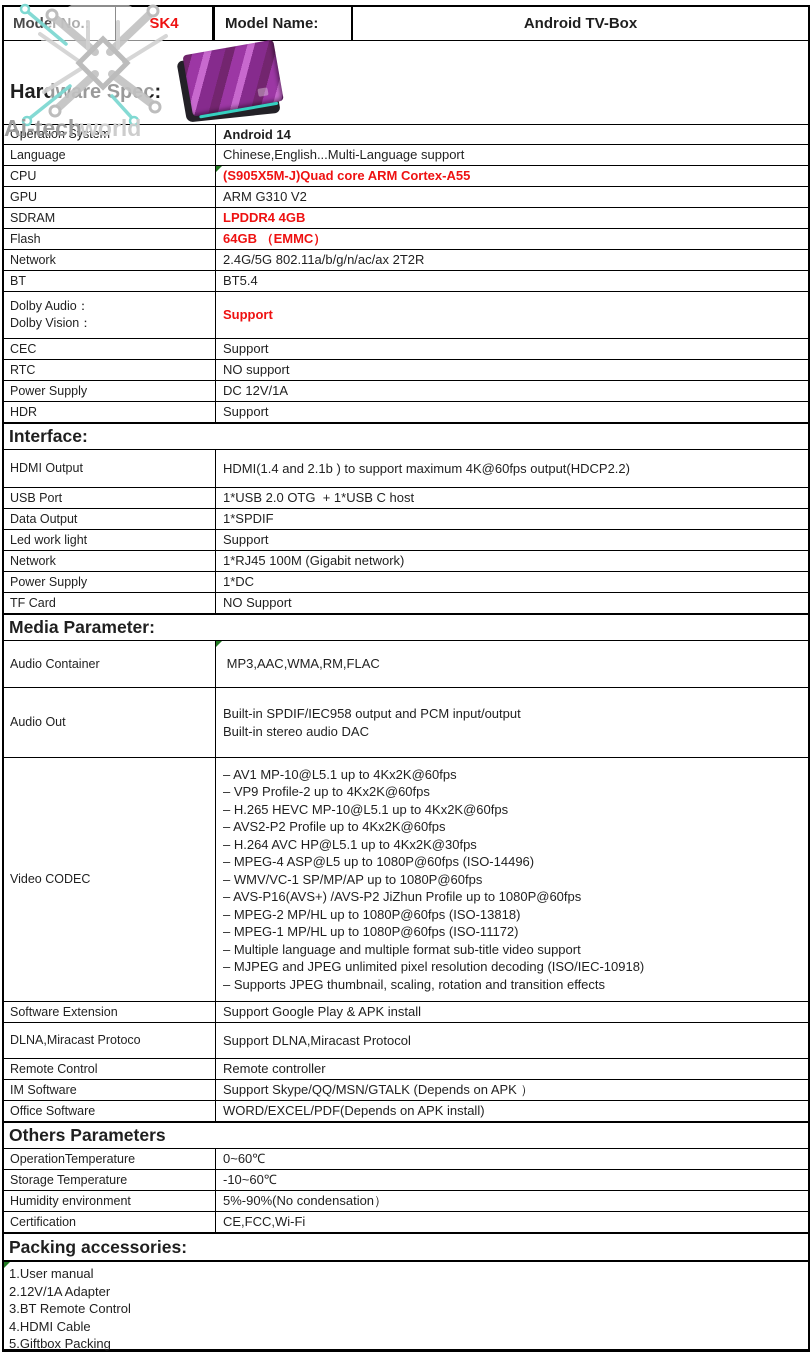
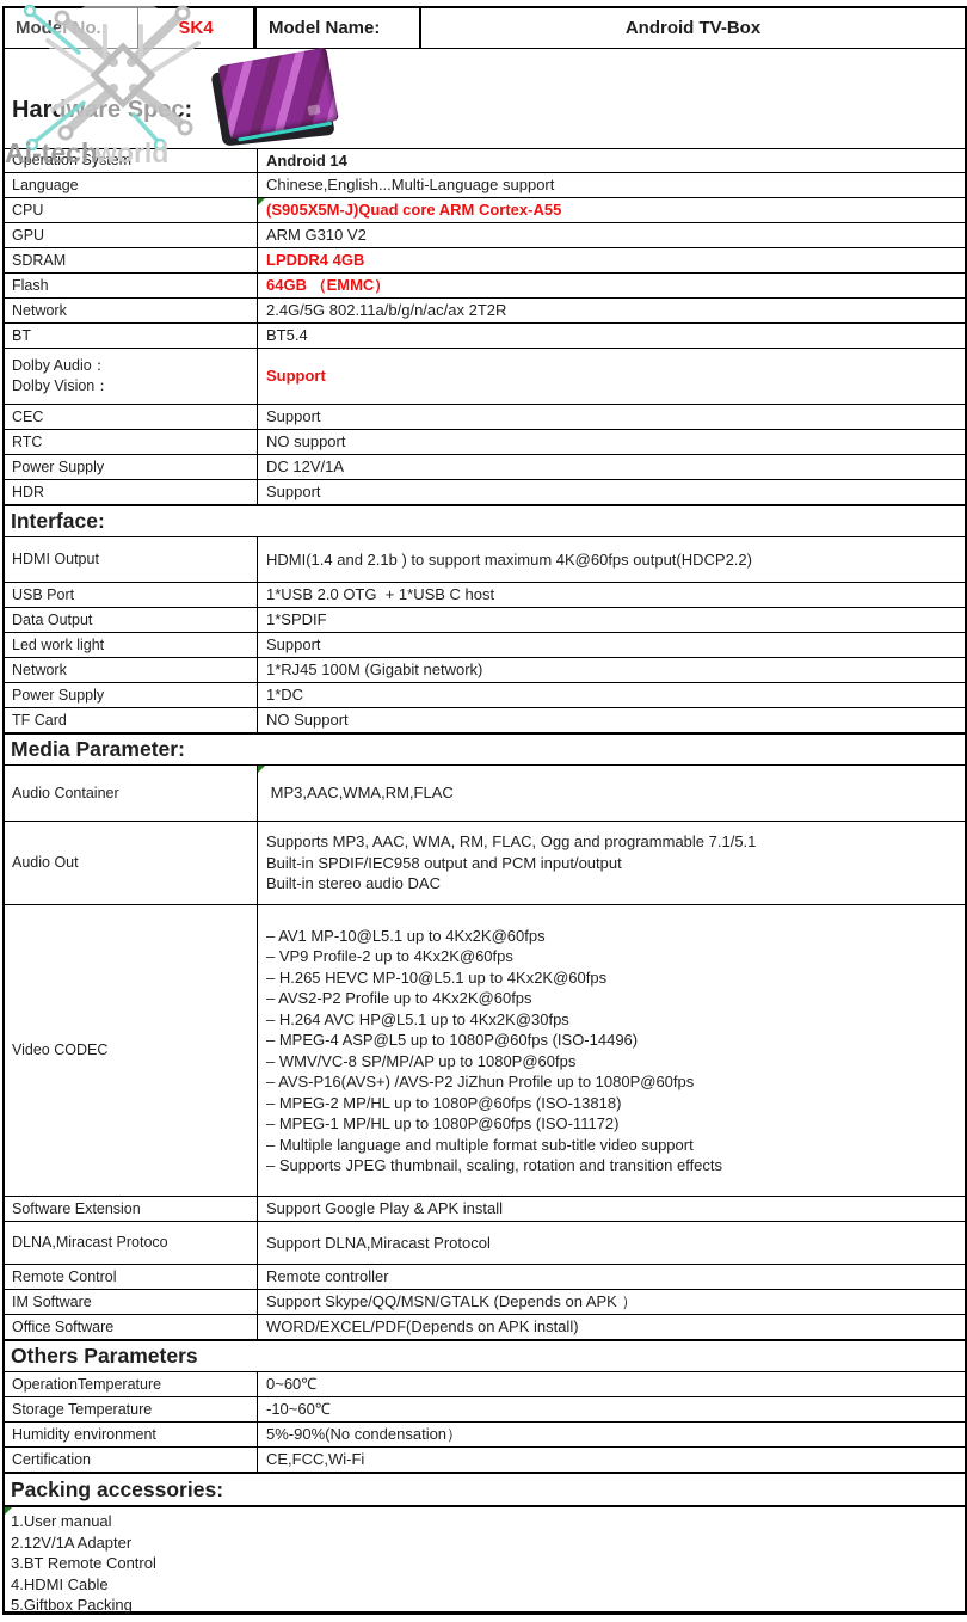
  SK4
  Model Name:
  Android TV-Box
  Hardre Spc:
  Operation System
  Android 14
  Language
  Chinese,English...Multi-Language support
  CPU
  (S905X5M-J)Quad core ARM Cortex-A55
  GPU
  ARM G310 V2
  SDRAM
  LPDDR4 4GB
  Flash
  64GB （EMMC）
  Network
  2.4G/5G 802.11a/b/g/n/ac/ax 2T2R
  BT
  BT5.4
  Dolby Audio：
  Dolby Vision：
  Support
  CEC
  Support
  RTC
  NO support
  Power Supply
  DC 12V/1A
  HDR
  Support
  Interface:
  HDMI Output
  HDMI(1.4 and 2.1b ) to support maximum 4K@60fps output(HDCP2.2)
  USB Port
  1*USB 2.0 OTG + 1*USB C host
  Data Output
  1*SPDIF
  Led work light
  Support
  Network
  1*RJ45 100M (Gigabit network)
  Power Supply
  1*DC
  TF Card
  NO Support
  Media Parameter:
  Audio Container
  MP3,AAC,WMA,RM,FLAC
  Audio Out
+ Supports MP3, AAC, WMA, RM, FLAC, Ogg and programmable 7.1/5.1
  Built-in SPDIF/IEC958 output and PCM input/output
  Built-in stereo audio DAC
  Video CODEC
  – AV1 MP-10@L5.1 up to 4Kx2K@60fps
  – VP9 Profile-2 up to 4Kx2K@60fps
  – H.265 HEVC MP-10@L5.1 up to 4Kx2K@60fps
  – AVS2-P2 Profile up to 4Kx2K@60fps
  – H.264 AVC HP@L5.1 up to 4Kx2K@30fps
  – MPEG-4 ASP@L5 up to 1080P@60fps (ISO-14496)
- – WMV/VC-1 SP/MP/AP up to 1080P@60fps
+ – WMV/VC-8 SP/MP/AP up to 1080P@60fps
  – AVS-P16(AVS+) /AVS-P2 JiZhun Profile up to 1080P@60fps
  – MPEG-2 MP/HL up to 1080P@60fps (ISO-13818)
  – MPEG-1 MP/HL up to 1080P@60fps (ISO-11172)
  – Multiple language and multiple format sub-title video support
- – MJPEG and JPEG unlimited pixel resolution decoding (ISO/IEC-10918)
  – Supports JPEG thumbnail, scaling, rotation and transition effects
  Software Extension
  Support Google Play & APK install
  DLNA,Miracast Protoco
  Support DLNA,Miracast Protocol
  Remote Control
  Remote controller
  IM Software
  Support Skype/QQ/MSN/GTALK (Depends on APK ）
  Office Software
  WORD/EXCEL/PDF(Depends on APK install)
  Others Parameters
  OperationTemperature
  0~60℃
  Storage Temperature
  -10~60℃
  Humidity environment
  5%-90%(No condensation）
  Certification
  CE,FCC,Wi-Fi
  Packing accessories:
  1.User manual
  2.12V/1A Adapter
  3.BT Remote Control
  4.HDMI Cable
  5.Giftbox Packing
  Ai-tech
  world
